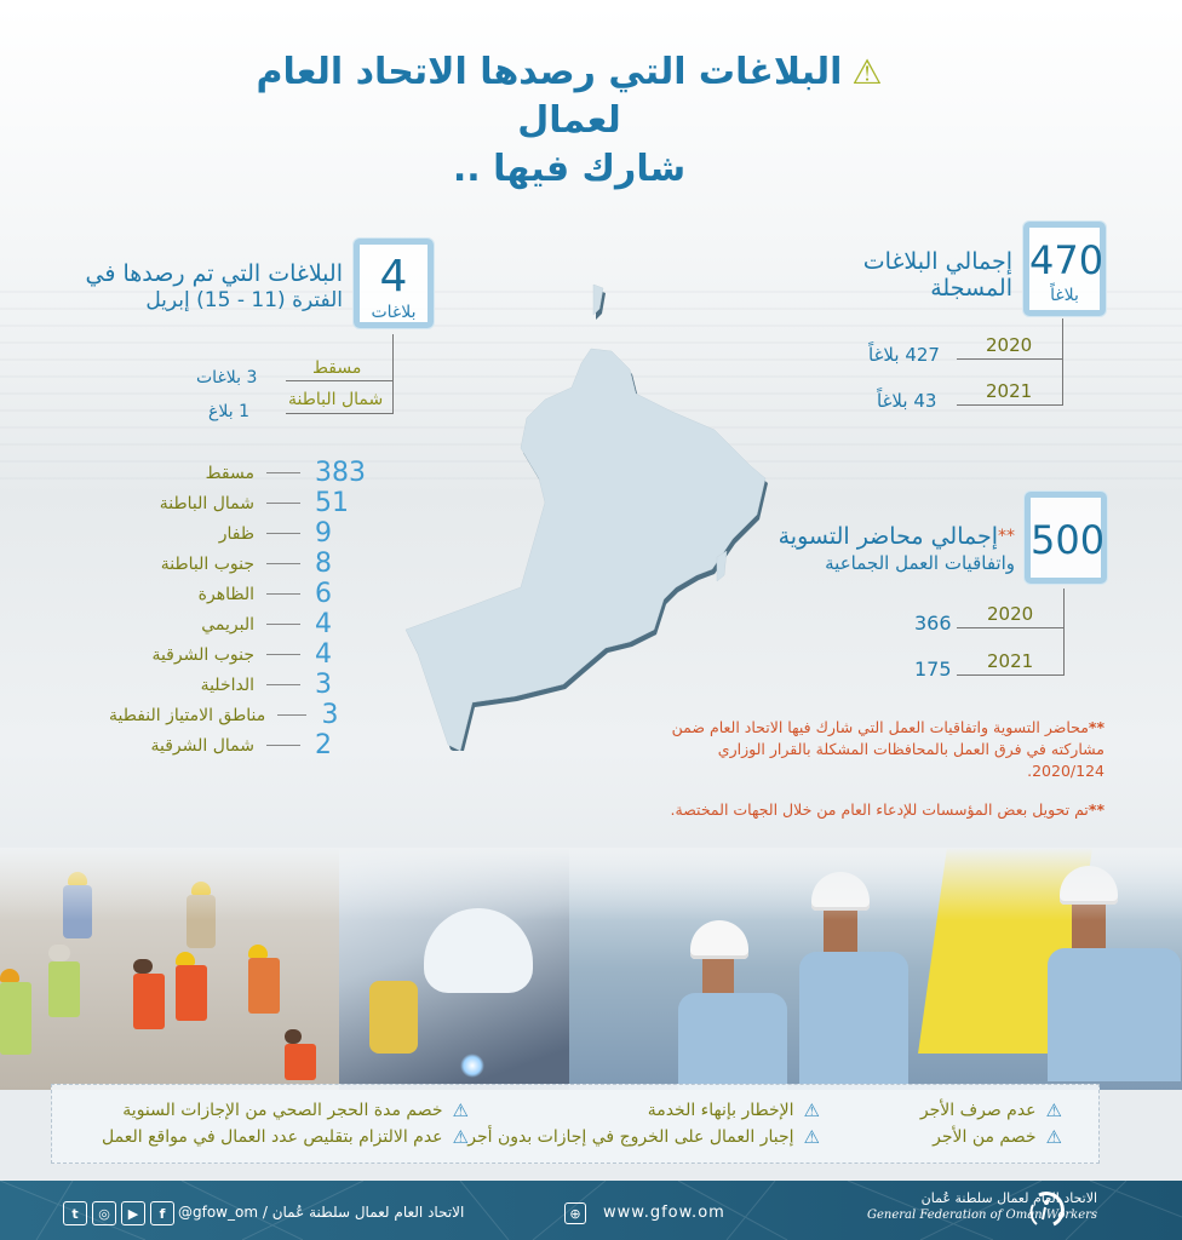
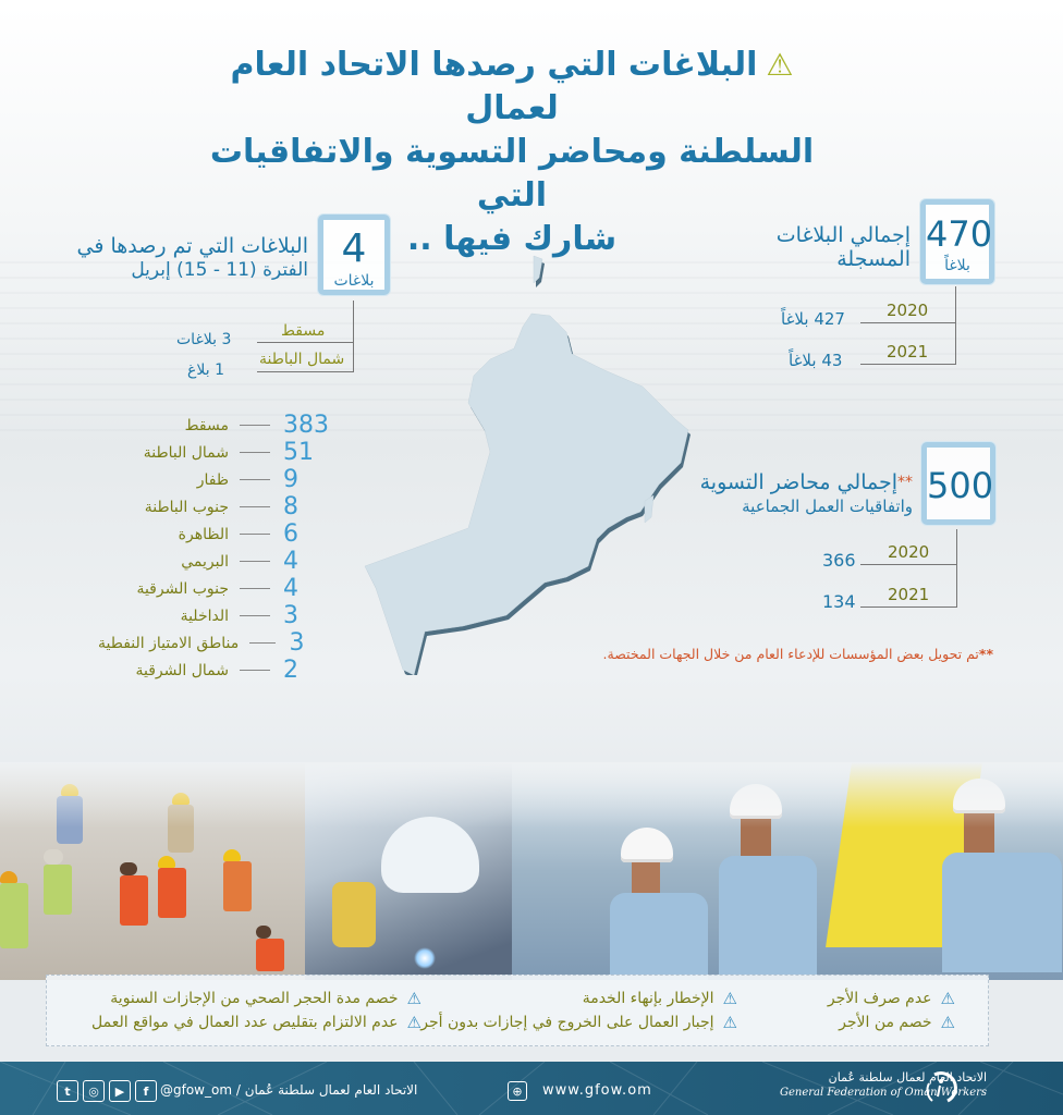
  ⚠البلاغات التي رصدها الاتحاد العام لعمال
+ السلطنة ومحاضر التسوية والاتفاقيات التي
  شارك فيها ..
  4
  بلاغات
  البلاغات التي تم رصدها في
  الفترة (11 - 15) إبريل
  مسقط
  3 بلاغات
  شمال الباطنة
  1 بلاغ
  470
  بلاغاً
  إجمالي البلاغات
  المسجلة
  2020
  427 بلاغاً
  2021
  43 بلاغاً
  مسقط
  383
  شمال الباطنة
  51
  ظفار
  9
  جنوب الباطنة
  8
  الظاهرة
  6
  البريمي
  4
  جنوب الشرقية
  4
  الداخلية
  3
  مناطق الامتياز النفطية
  3
  شمال الشرقية
  2
  500
  **إجمالي محاضر التسوية
  واتفاقيات العمل الجماعية
  2020
  366
  2021
- 175
+ 134
- **محاضر التسوية واتفاقيات العمل التي شارك فيها الاتحاد العام ضمن مشاركته في فرق العمل بالمحافظات المشكلة بالقرار الوزاري 2020/124.
  **تم تحويل بعض المؤسسات للإدعاء العام من خلال الجهات المختصة.
  ⚠
  عدم صرف الأجر
  ⚠
  الإخطار بإنهاء الخدمة
  ⚠
  خصم مدة الحجر الصحي من الإجازات السنوية
  ⚠
  خصم من الأجر
  ⚠
  إجبار العمال على الخروج في إجازات بدون أجر
  ⚠
  عدم الالتزام بتقليص عدد العمال في مواقع العمل
  t
  ◎
  ▶
  f
  @gfow_om / الاتحاد العام لعمال سلطنة عُمان
  ⊕
  www.gfow.om
  الاتحادلعام لعمال سلطنة عُمان
  General Federation of Omn Wrkers
